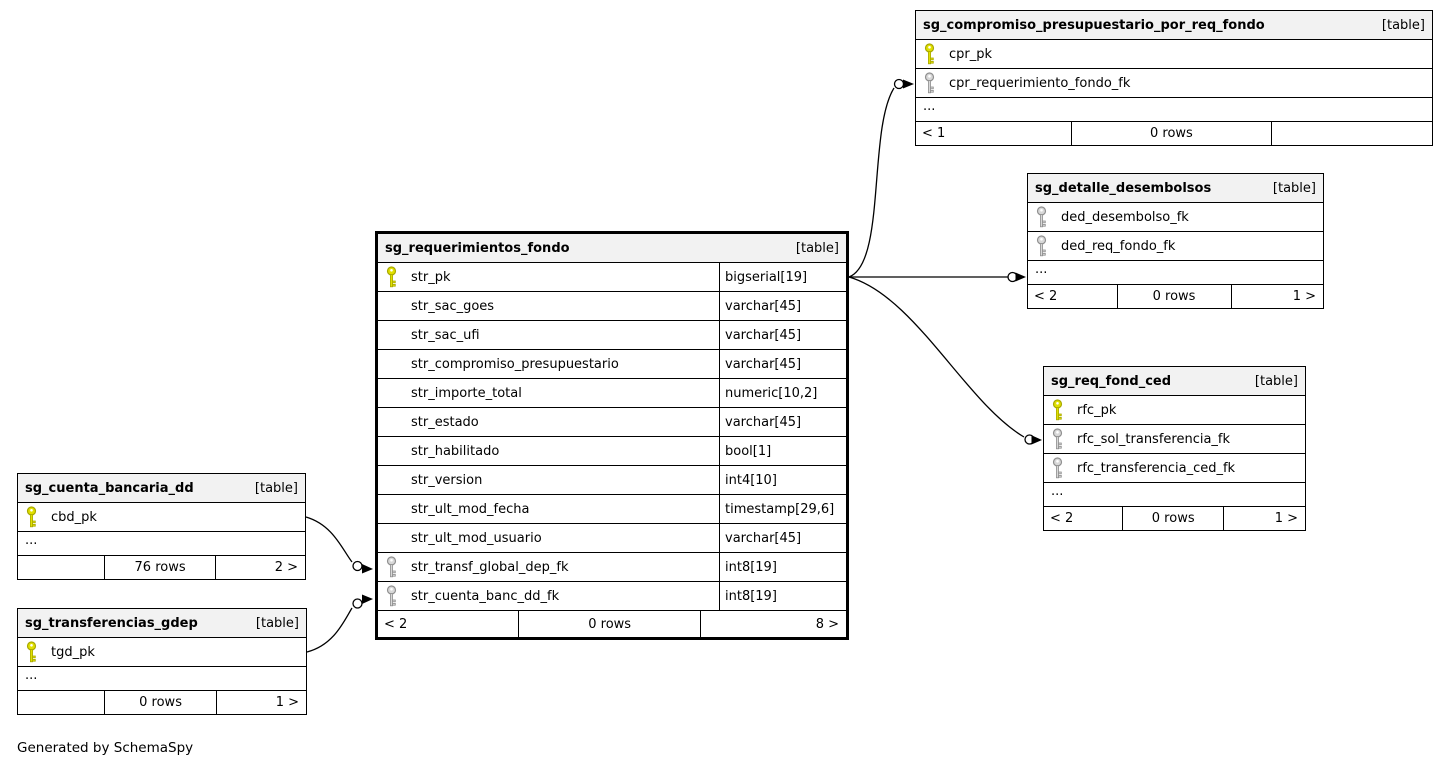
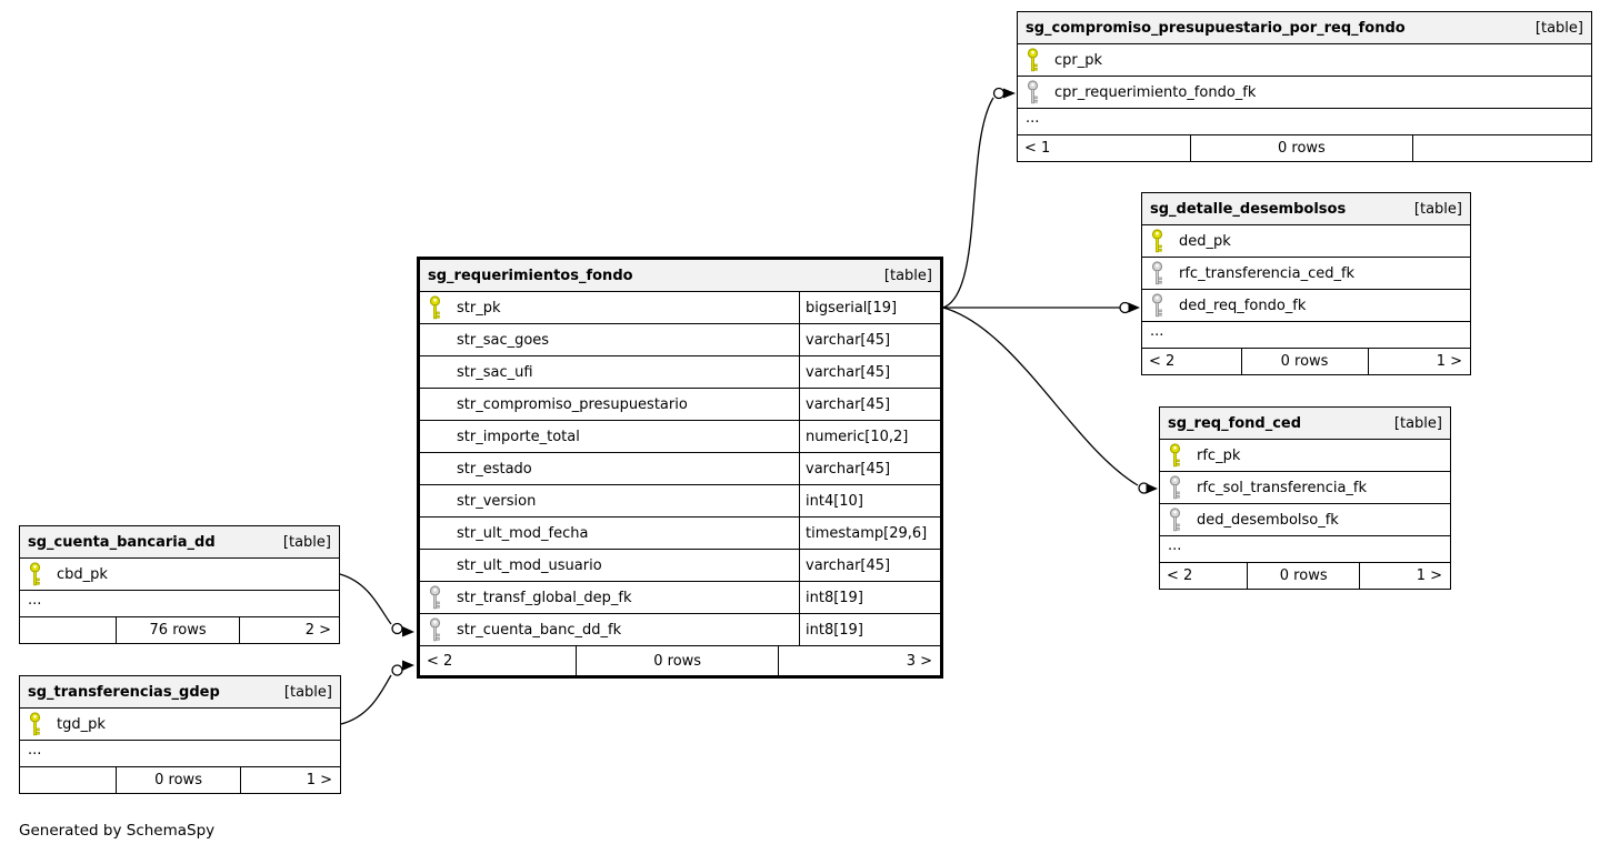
  sg_compromiso_presupuestario_por_req_fondo
  [table]
  cpr_pk
  cpr_requerimiento_fondo_fk
  ...
  < 1
  0 rows
  sg_detalle_desembolsos
  [table]
+ ded_pk
- ded_desembolso_fk
+ rfc_transferencia_ced_fk
  ded_req_fondo_fk
  ...
  < 2
  0 rows
  1 >
  sg_req_fond_ced
  [table]
  rfc_pk
  rfc_sol_transferencia_fk
- rfc_transferencia_ced_fk
+ ded_desembolso_fk
  ...
  < 2
  0 rows
  1 >
  sg_requerimientos_fondo
  [table]
  str_pk
  bigserial[19]
  str_sac_goes
  varchar[45]
  str_sac_ufi
  varchar[45]
  str_compromiso_presupuestario
  varchar[45]
  str_importe_total
  numeric[10,2]
  str_estado
  varchar[45]
- str_habilitado
- bool[1]
  str_version
  int4[10]
  str_ult_mod_fecha
  timestamp[29,6]
  str_ult_mod_usuario
  varchar[45]
  str_transf_global_dep_fk
  int8[19]
  str_cuenta_banc_dd_fk
  int8[19]
  < 2
  0 rows
- 8 >
+ 3 >
  sg_cuenta_bancaria_dd
  [table]
  cbd_pk
  ...
  76 rows
  2 >
  sg_transferencias_gdep
  [table]
  tgd_pk
  ...
  0 rows
  1 >
  Generated by SchemaSpy
